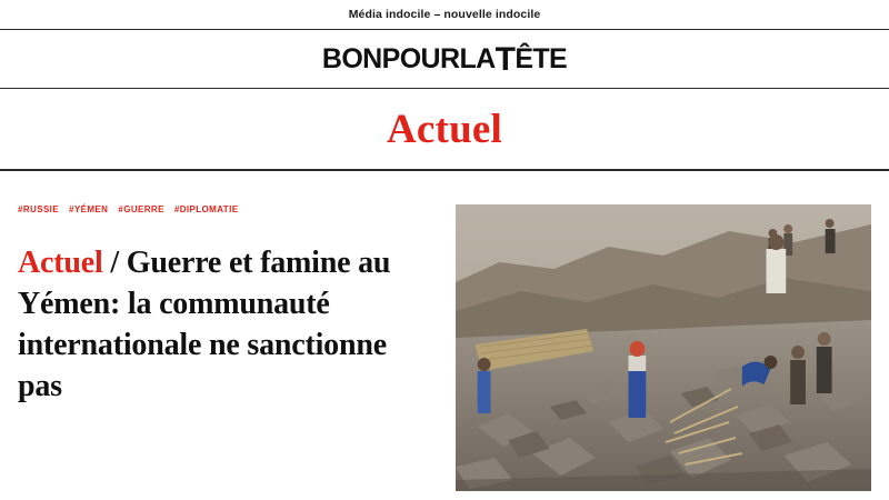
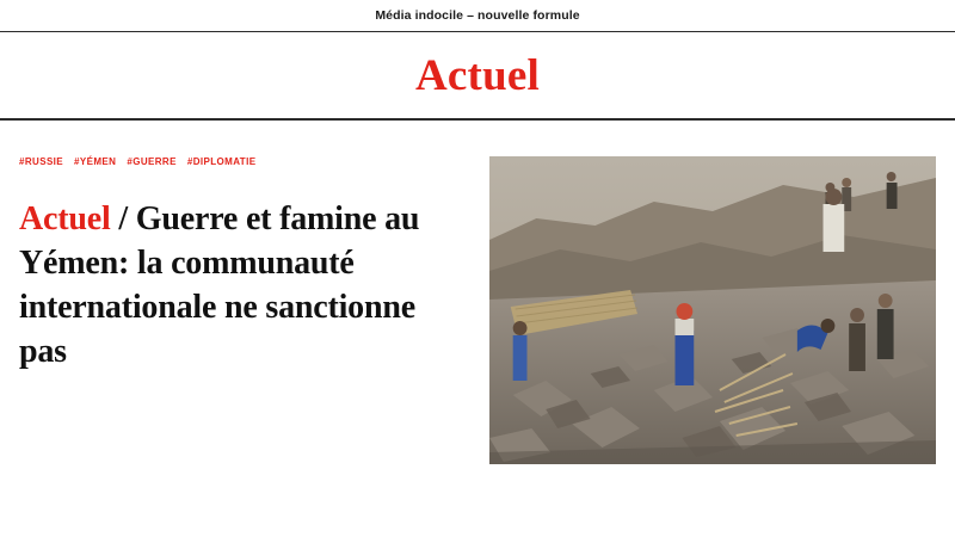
- Média indocile – nouvelle indocile
+ Média indocile – nouvelle formule
- BONPOURLATÊTE
  Actuel
  #RUSSIE #YÉMEN #GUERRE #DIPLOMATIE
  Actuel / Guerre et famine au Yémen: la communauté internationale ne sanctionne pas
